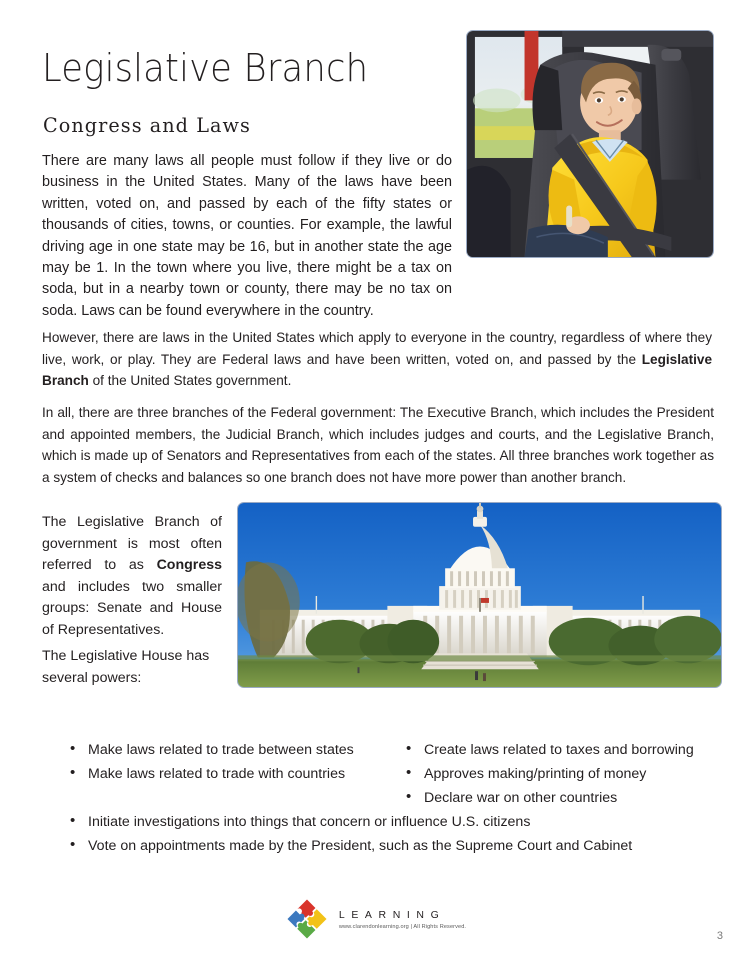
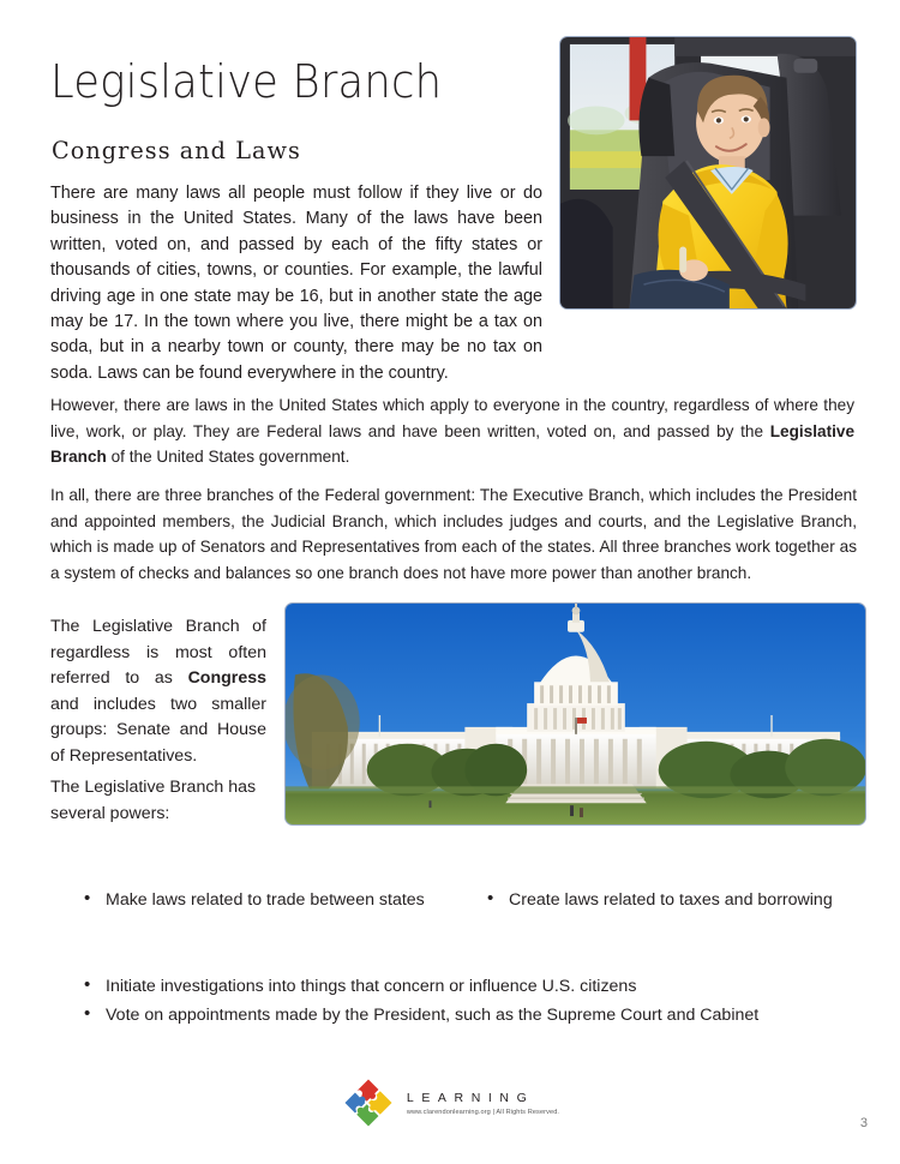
  Legislative Branch
  Congress and Laws
- There are many laws all people must follow if they live or do business in the United States. Many of the laws have been written, voted on, and passed by each of the fifty states or thousands of cities, towns, or counties. For example, the lawful driving age in one state may be 16, but in another state the age may be 1. In the town where you live, there might be a tax on soda, but in a nearby town or county, there may be no tax on soda. Laws can be found everywhere in the country.
+ There are many laws all people must follow if they live or do business in the United States. Many of the laws have been written, voted on, and passed by each of the fifty states or thousands of cities, towns, or counties. For example, the lawful driving age in one state may be 16, but in another state the age may be 17. In the town where you live, there might be a tax on soda, but in a nearby town or county, there may be no tax on soda. Laws can be found everywhere in the country.
  However, there are laws in the United States which apply to everyone in the country, regardless of where they live, work, or play. They are Federal laws and have been written, voted on, and passed by the Legislative Branch of the United States government.
  In all, there are three branches of the Federal government: The Executive Branch, which includes the President and appointed members, the Judicial Branch, which includes judges and courts, and the Legislative Branch, which is made up of Senators and Representatives from each of the states. All three branches work together as a system of checks and balances so one branch does not have more power than another branch.
- The Legislative Branch of government is most often referred to as Congress and includes two smaller groups: Senate and House of Representatives.
+ The Legislative Branch of regardless is most often referred to as Congress and includes two smaller groups: Senate and House of Representatives.
- The Legislative House has several powers:
+ The Legislative Branch has several powers:
  Make laws related to trade between states
- Make laws related to trade with countries
  Create laws related to taxes and borrowing
- Approves making/printing of money
- Declare war on other countries
  Initiate investigations into things that concern or influence U.S. citizens
  Vote on appointments made by the President, such as the Supreme Court and Cabinet
  LEARNING
  3
